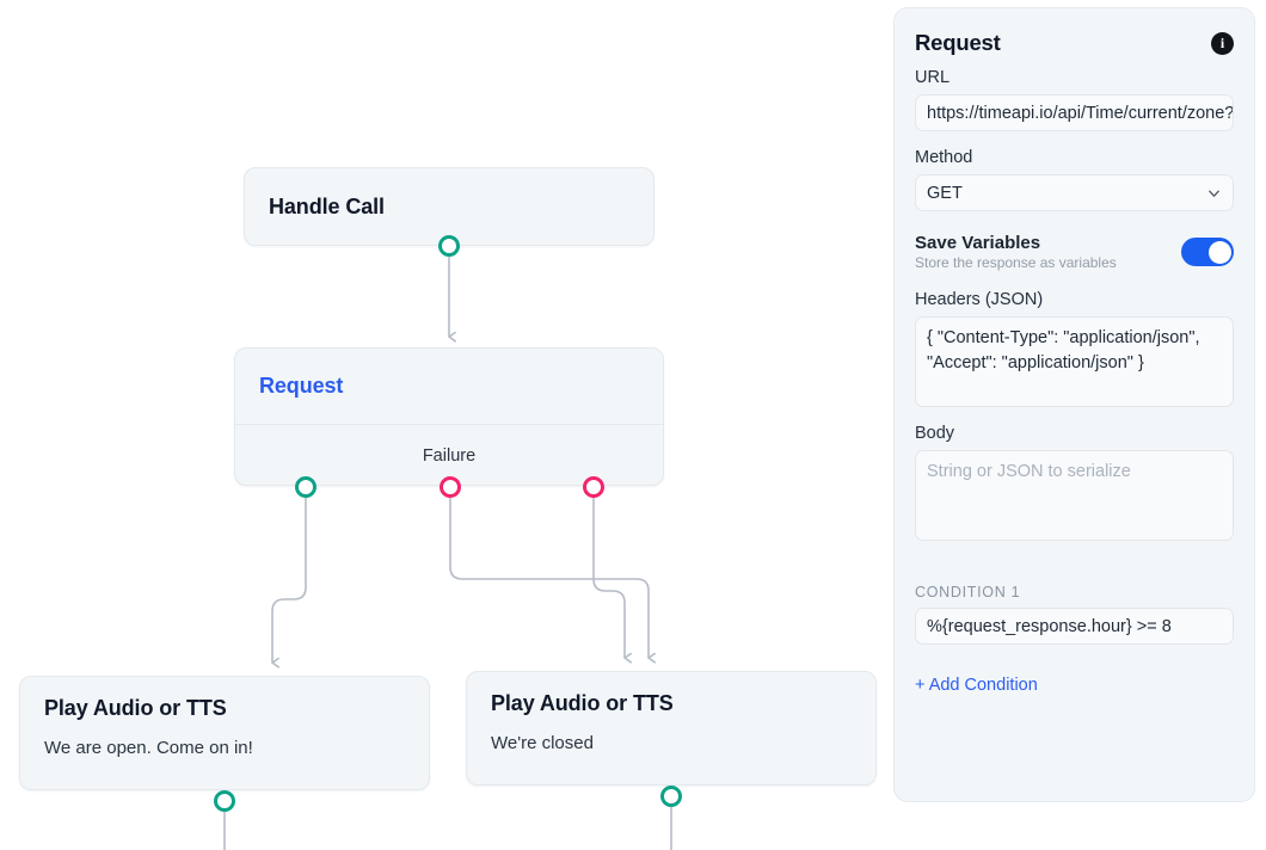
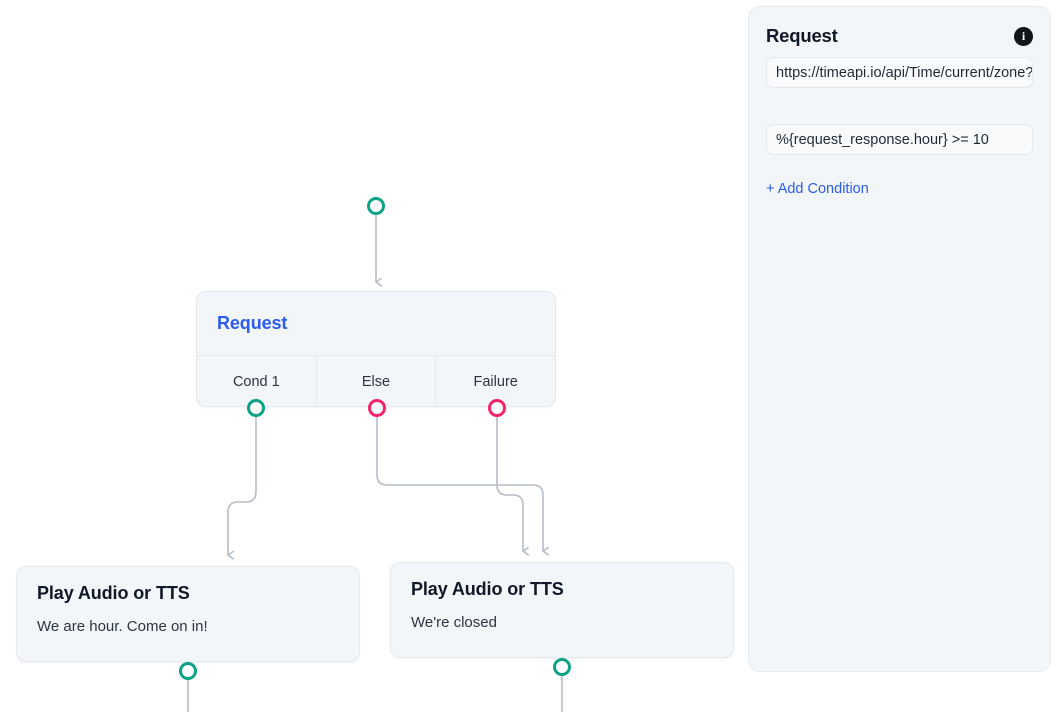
- Handle Call
  Request
+ Cond 1
+ Else
  Failure
  Play Audio or TTS
- We are open. Come on in!
+ We are hour. Come on in!
  Play Audio or TTS
  We're closed
  Request
  i
- URL
- Method
- GET
- Save Variables
- Store the response as variables
- Headers (JSON)
- { "Content-Type": "application/json", "Accept": "application/json" }
- Body
- String or JSON to serialize
- CONDITION 1
- %{request_response.hour} >= 8
+ %{request_response.hour} >= 10
  + Add Condition
